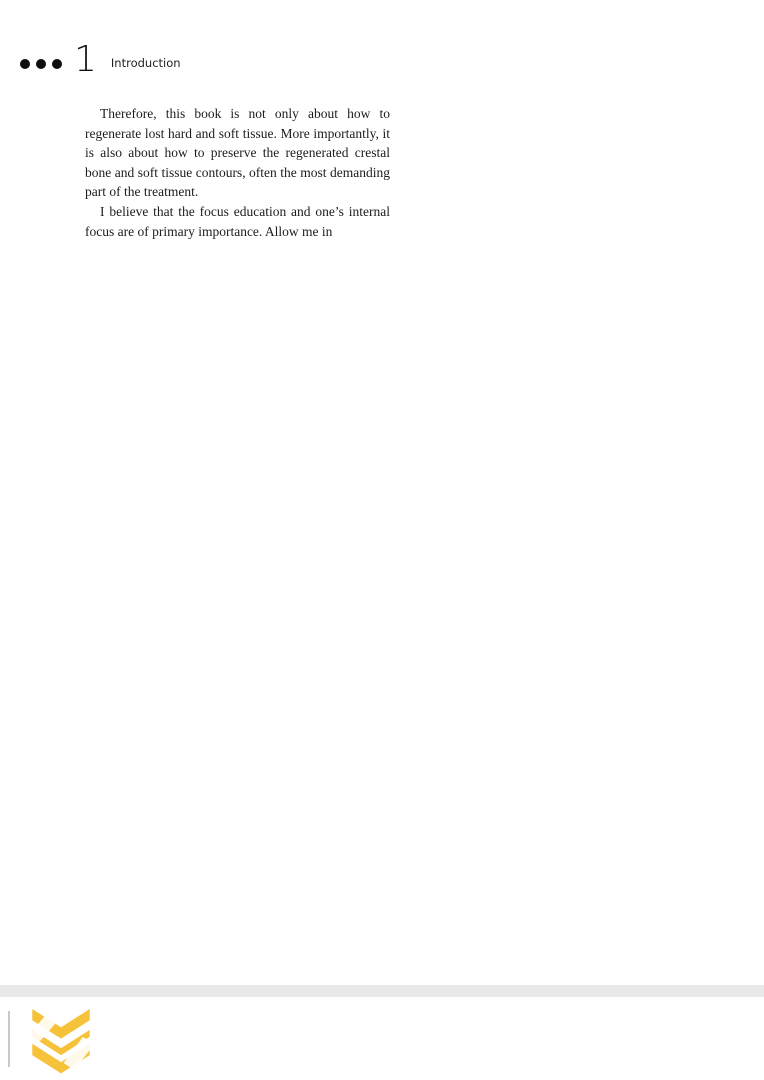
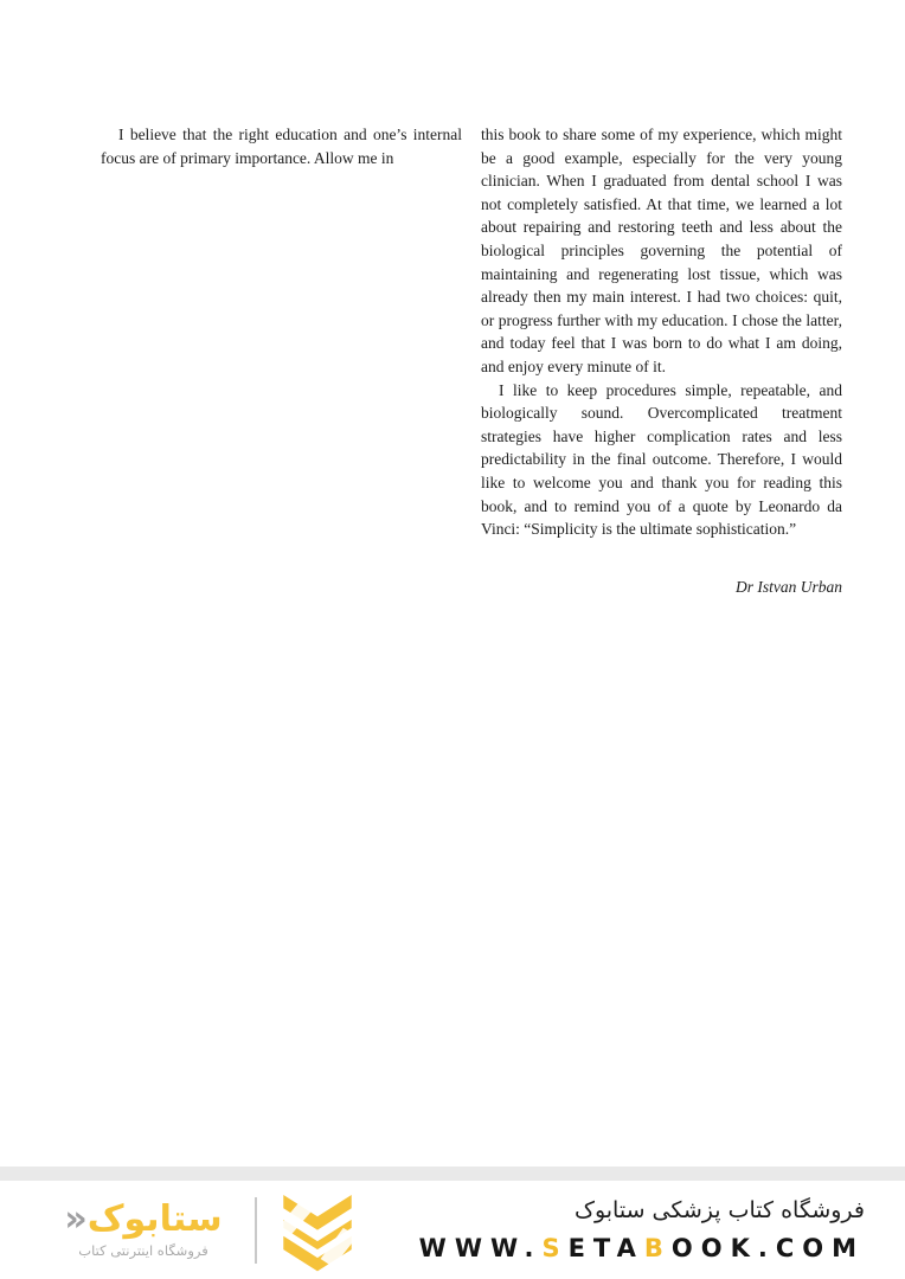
- 1
- Introduction
- Therefore, this book is not only about how to regenerate lost hard and soft tissue. More importantly, it is also about how to preserve the regenerated crestal bone and soft tissue contours, often the most demanding part of the treatment.
- I believe that the focus education and one’s internal focus are of primary importance. Allow me in
+ I believe that the right education and one’s internal focus are of primary importance. Allow me in
+ this book to share some of my experience, which might be a good example, especially for the very young clinician. When I graduated from dental school I was not completely satisfied. At that time, we learned a lot about repairing and restoring teeth and less about the biological principles governing the potential of maintaining and regenerating lost tissue, which was already then my main interest. I had two choices: quit, or progress further with my education. I chose the latter, and today feel that I was born to do what I am doing, and enjoy every minute of it.
+ I like to keep procedures simple, repeatable, and biologically sound. Overcomplicated treatment strategies have higher complication rates and less predictability in the final outcome. Therefore, I would like to welcome you and thank you for reading this book, and to remind you of a quote by Leonardo da Vinci: “Simplicity is the ultimate sophistication.”
+ Dr Istvan Urban
+ ستابوک«
+ فروشگاه اینترنتی کتاب
+ فروشگاه کتاب پزشکی ستابوک
+ WWW.SETABOOK.COM
